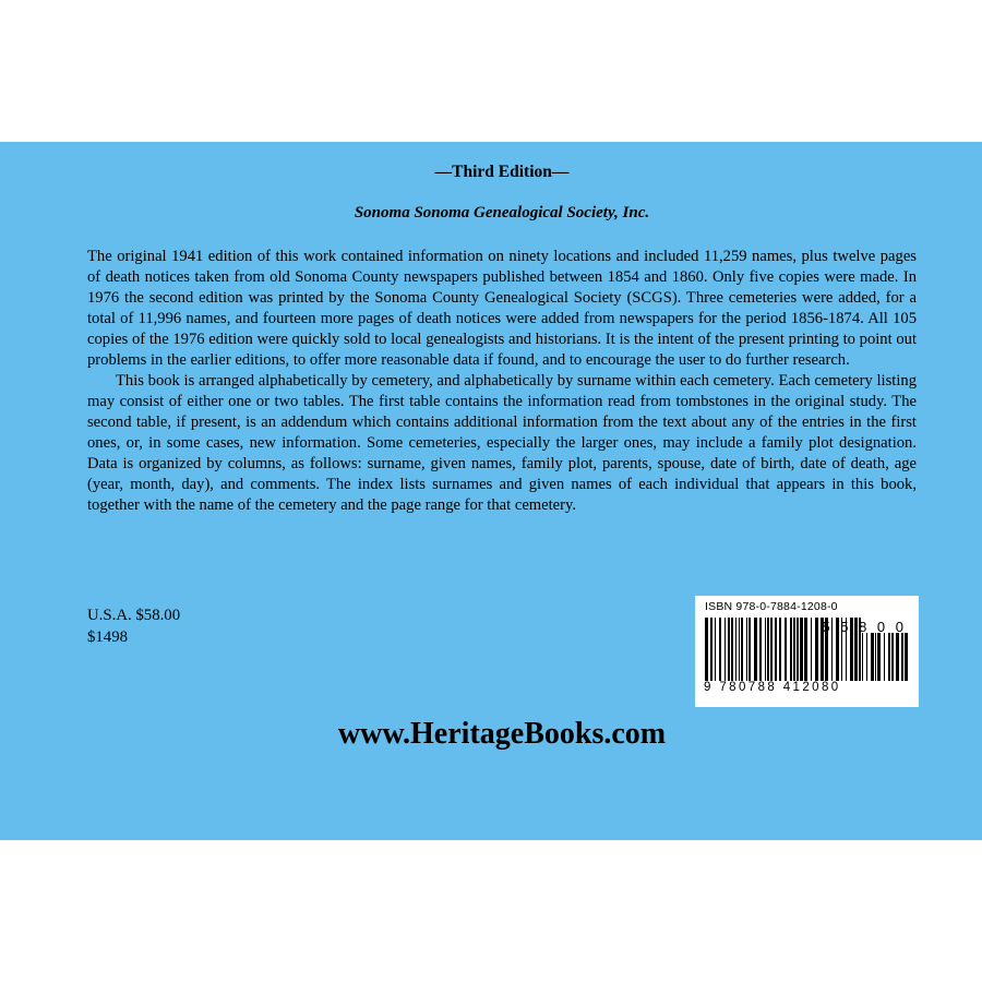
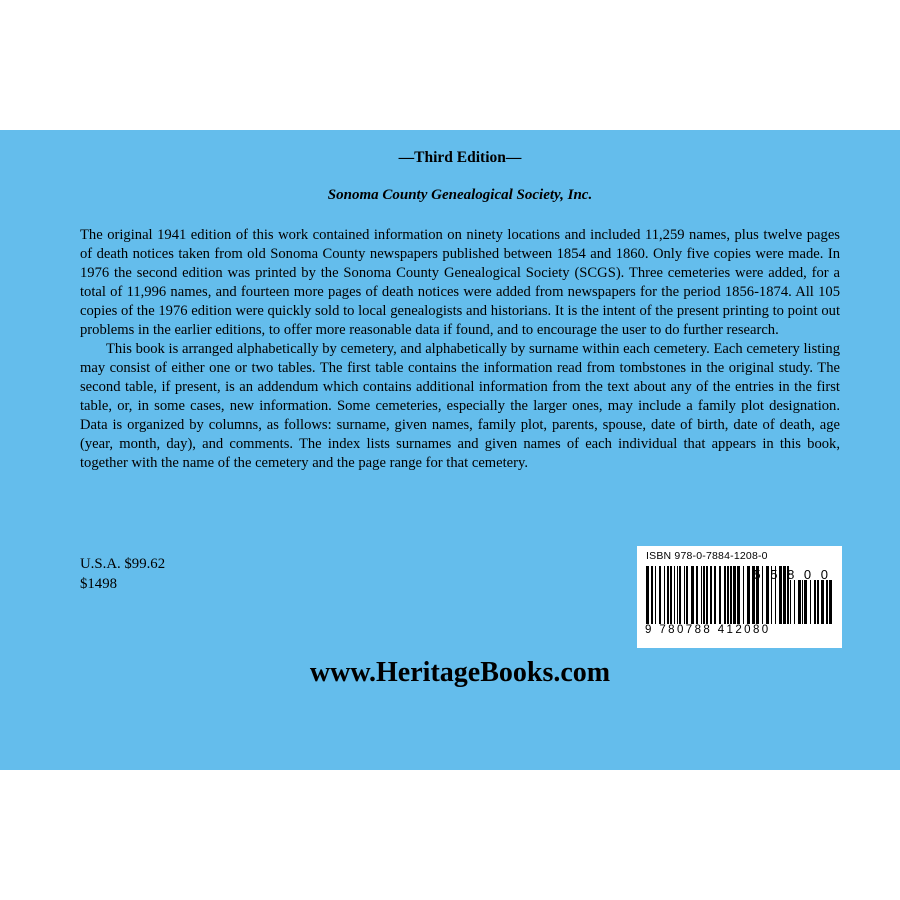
  —Third Edition—
- Sonoma Sonoma Genealogical Society, Inc.
+ Sonoma County Genealogical Society, Inc.
  The original 1941 edition of this work contained information on ninety locations and included 11,259 names, plus twelve pages of death notices taken from old Sonoma County newspapers published between 1854 and 1860. Only five copies were made. In 1976 the second edition was printed by the Sonoma County Genealogical Society (SCGS). Three cemeteries were added, for a total of 11,996 names, and fourteen more pages of death notices were added from newspapers for the period 1856-1874. All 105 copies of the 1976 edition were quickly sold to local genealogists and historians. It is the intent of the present printing to point out problems in the earlier editions, to offer more reasonable data if found, and to encourage the user to do further research.
- This book is arranged alphabetically by cemetery, and alphabetically by surname within each cemetery. Each cemetery listing may consist of either one or two tables. The first table contains the information read from tombstones in the original study. The second table, if present, is an addendum which contains additional information from the text about any of the entries in the first ones, or, in some cases, new information. Some cemeteries, especially the larger ones, may include a family plot designation. Data is organized by columns, as follows: surname, given names, family plot, parents, spouse, date of birth, date of death, age (year, month, day), and comments. The index lists surnames and given names of each individual that appears in this book, together with the name of the cemetery and the page range for that cemetery.
+ This book is arranged alphabetically by cemetery, and alphabetically by surname within each cemetery. Each cemetery listing may consist of either one or two tables. The first table contains the information read from tombstones in the original study. The second table, if present, is an addendum which contains additional information from the text about any of the entries in the first table, or, in some cases, new information. Some cemeteries, especially the larger ones, may include a family plot designation. Data is organized by columns, as follows: surname, given names, family plot, parents, spouse, date of birth, date of death, age (year, month, day), and comments. The index lists surnames and given names of each individual that appears in this book, together with the name of the cemetery and the page range for that cemetery.
- U.S.A. $58.00
+ U.S.A. $99.62
  $1498
  ISBN 978-0-7884-1208-0
  9 780788 412080
  www.HeritageBooks.com
